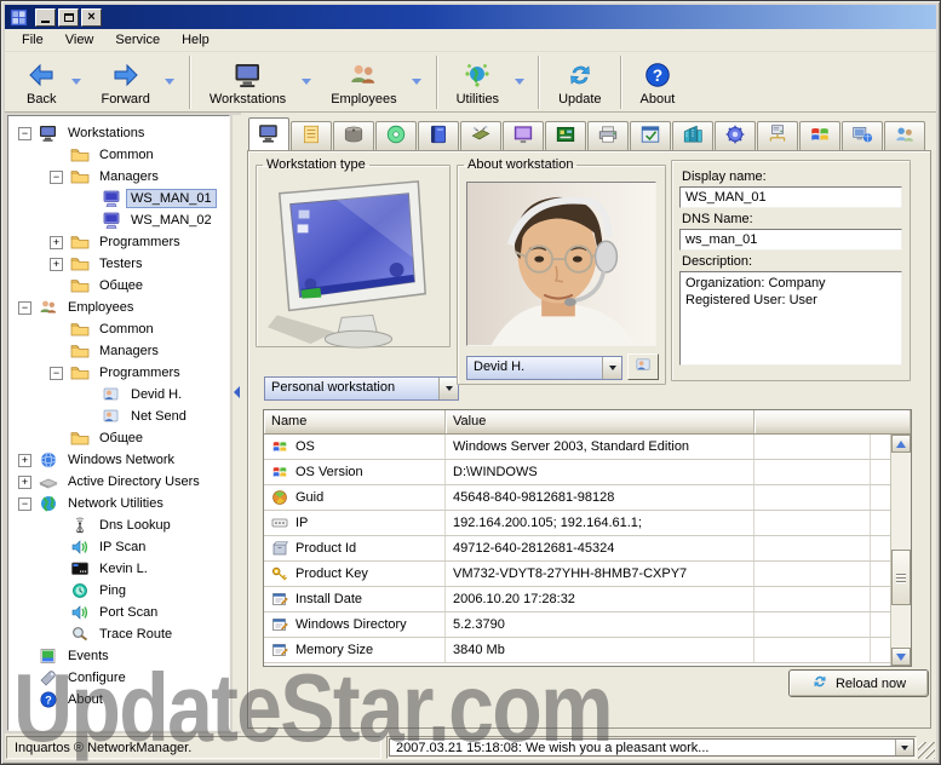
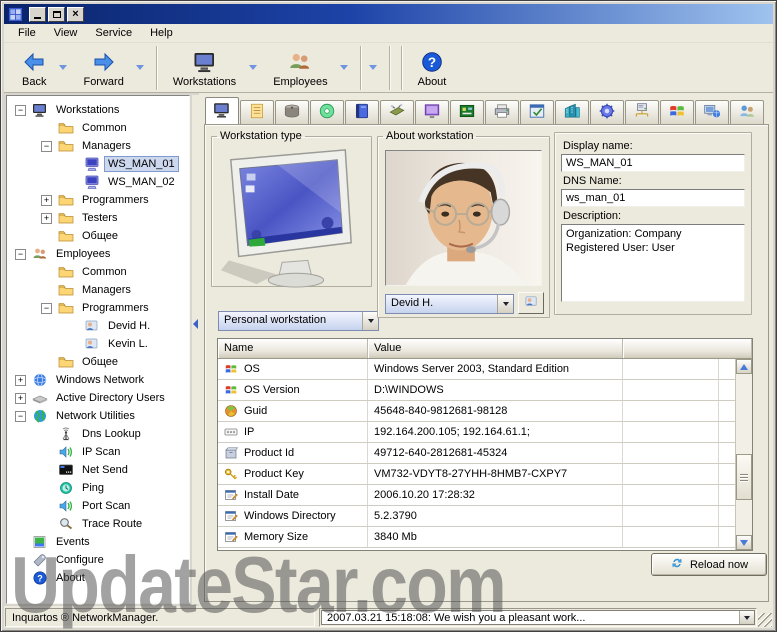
  ×
  File
  View
  Service
  Help
  Back
  Forward
  Workstations
  Employees
- Utilities
- Update
  ?
  About
  −
  Workstations
  Common
  −
  Managers
  WS_MAN_01
  WS_MAN_02
  +
  Programmers
  +
  Testers
  Общее
  −
  Employees
  Common
  Managers
  −
  Programmers
  Devid H.
- Net Send
+ Kevin L.
  Общее
  +
  Windows Network
  +
  Active Directory Users
  −
  Network Utilities
  Dns Lookup
  IP Scan
- Kevin L.
+ Net Send
  Ping
  Port Scan
  Trace Route
  Events
  Configure
  ?
  About
  Workstation type
  Personal workstation
  About workstation
  Devid H.
  Display name:
  WS_MAN_01
  DNS Name:
  ws_man_01
  Description:
  Organization: Company
  Registered User: User
  Name
  Value
  OS
  Windows Server 2003, Standard Edition
  OS Version
  D:\WINDOWS
  Guid
  45648-840-9812681-98128
  IP
  192.164.200.105; 192.164.61.1;
  Product Id
  49712-640-2812681-45324
  Product Key
  VM732-VDYT8-27YHH-8HMB7-CXPY7
  Install Date
  2006.10.20 17:28:32
  Windows Directory
  5.2.3790
  Memory Size
  3840 Mb
  Reload now
  Inquartos ® NetworkManager.
  2007.03.21 15:18:08: We wish you a pleasant work...
  UpdateStar.com
